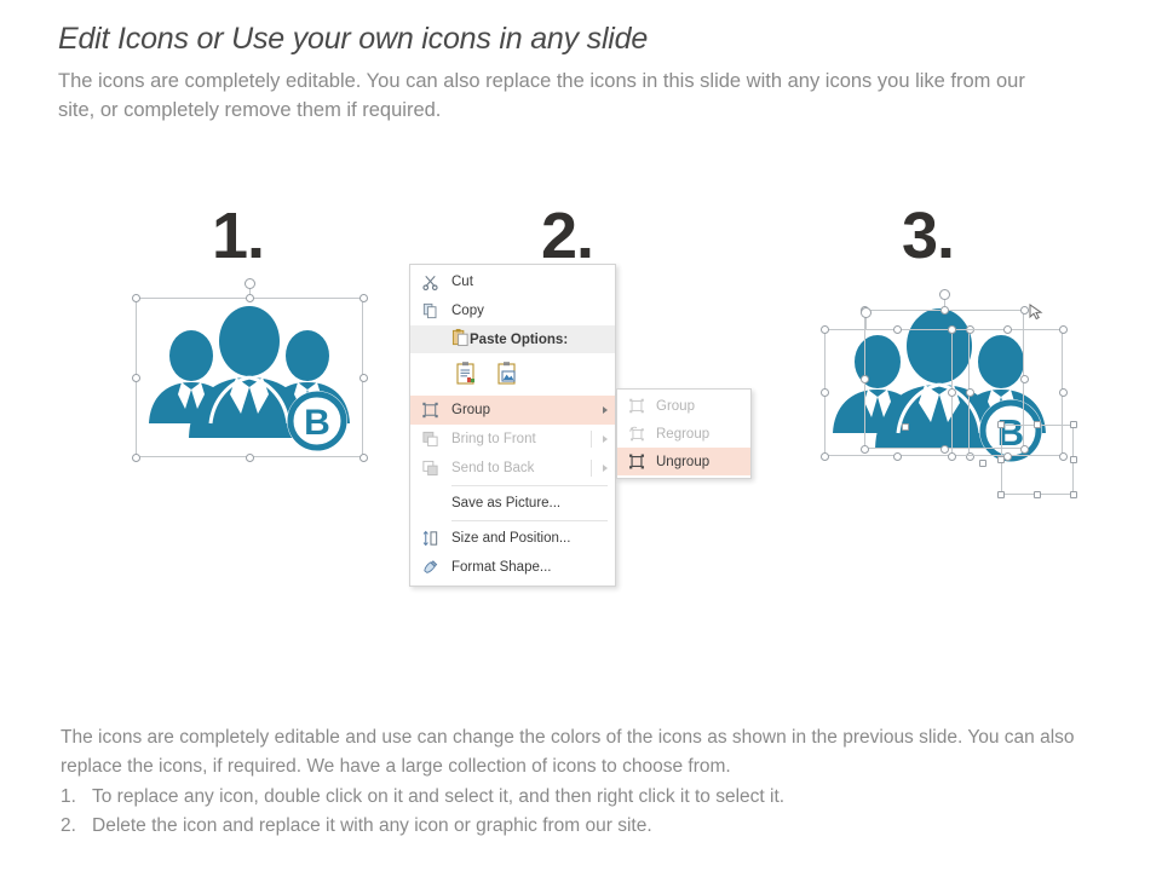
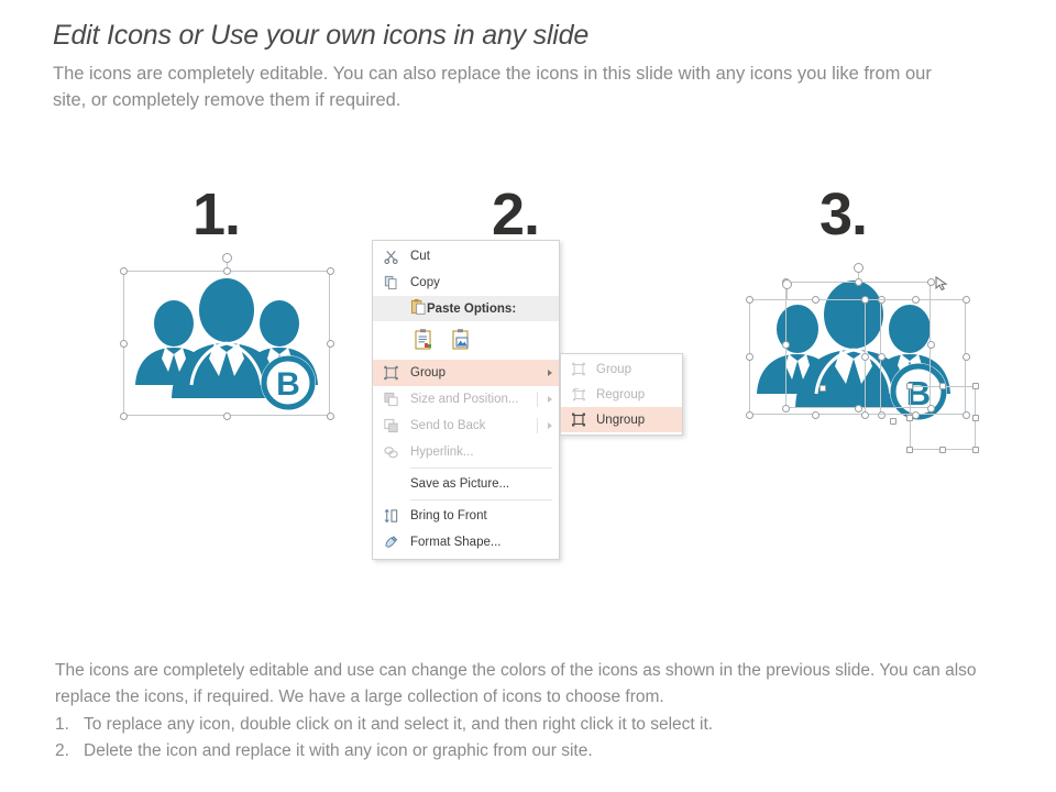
  Edit Icons or Use your own icons in any slide
  The icons are completely editable. You can also replace the icons in this slide with any icons you like from our site, or completely remove them if required.
  1.
  2.
  3.
  B
  Cut
  Copy
  Paste Options:
  Group
- Bring to Front
+ Size and Position...
  Send to Back
+ Hyperlink...
  Save as Picture...
- Size and Position...
+ Bring to Front
  Format Shape...
  Group
  Regroup
  Ungroup
  B
  The icons are completely editable and use can change the colors of the icons as shown in the previous slide. You can also replace the icons, if required. We have a large collection of icons to choose from.
  1.
  To replace any icon, double click on it and select it, and then right click it to select it.
  2.
  Delete the icon and replace it with any icon or graphic from our site.
